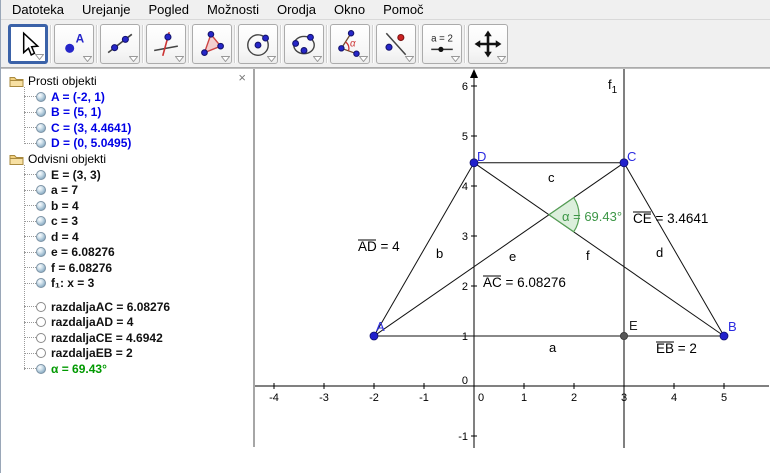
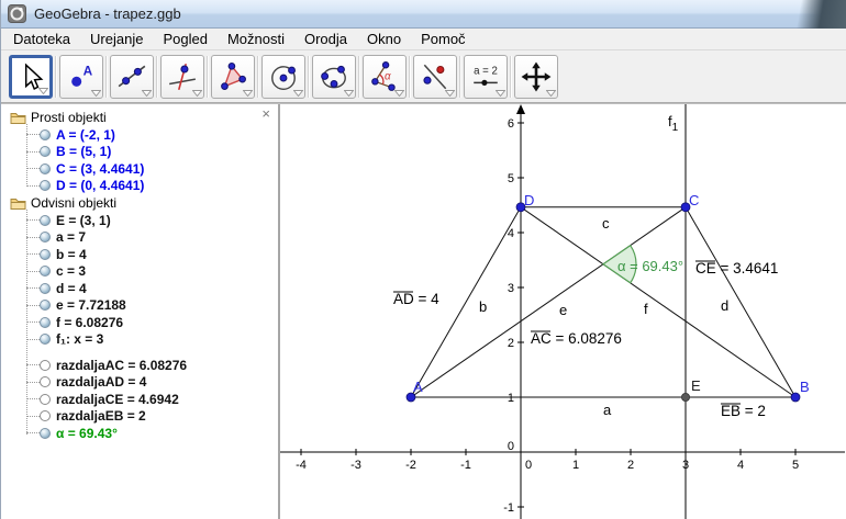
+ GeoGebra - trapez.ggb
  Datoteka
  Urejanje
  Pogled
  Možnosti
  Orodja
  Okno
  Pomoč
  A
  α
  a = 2
  ×
  Prosti objekti
  A = (-2, 1)
  B = (5, 1)
  C = (3, 4.4641)
- D = (0, 5.0495)
+ D = (0, 4.4641)
  Odvisni objekti
- E = (3, 3)
+ E = (3, 1)
  a = 7
  b = 4
  c = 3
  d = 4
- e = 6.08276
+ e = 7.72188
  f = 6.08276
  f₁: x = 3
  razdaljaAC = 6.08276
  razdaljaAD = 4
  razdaljaCE = 4.6942
  razdaljaEB = 2
  α = 69.43°
  -4
  -3
  -2
  -1
  0
  1
  2
  4
  5
  -1
  0
  1
  2
  3
  4
  5
  6
  f1
  α = 69.43°
  AD = 4
  AC = 6.08276
  CE = 3.4641
  EB = 2
  a
  b
  c
  d
  e
  f
  A
  B
  C
  D
  E
